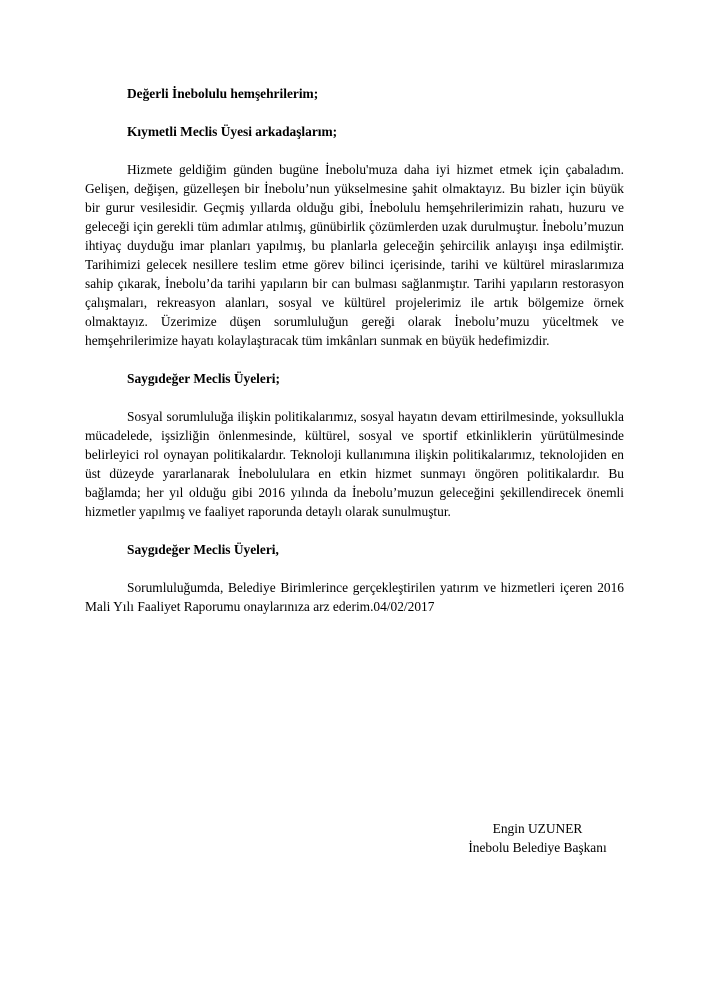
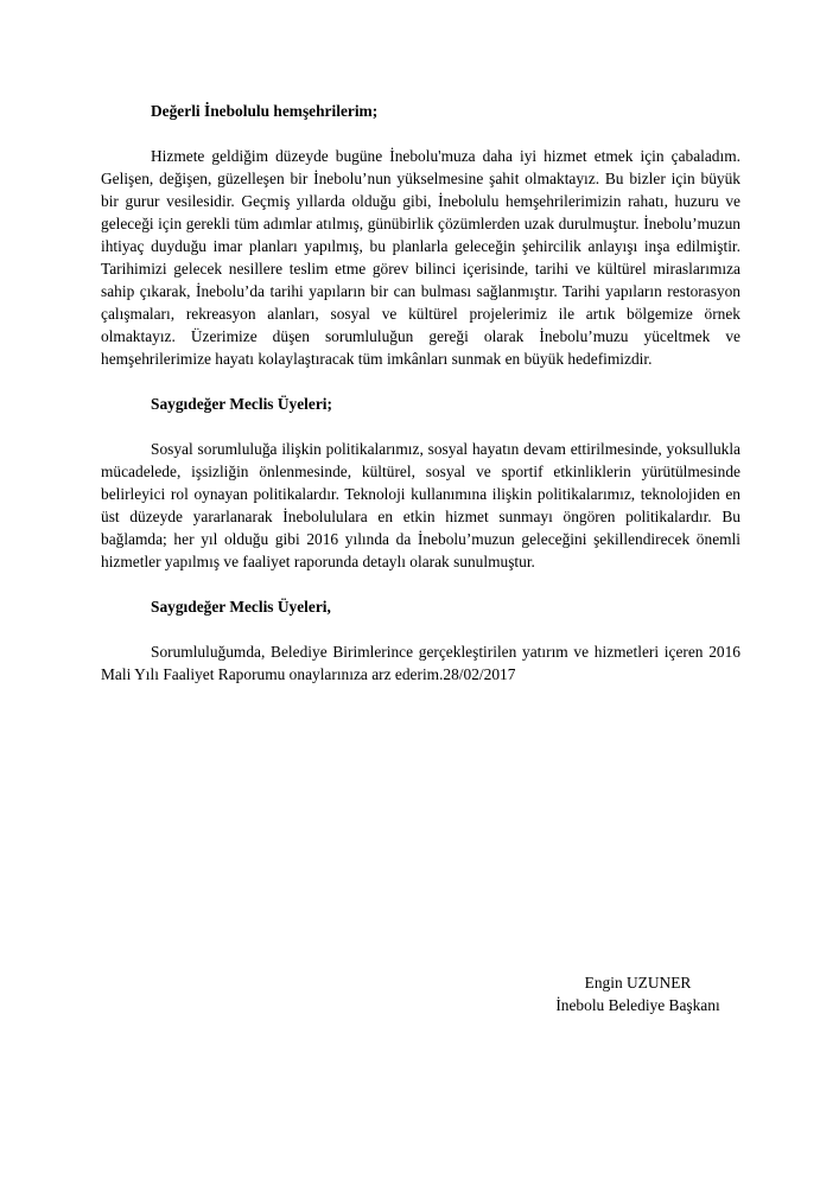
  Değerli İnebolulu hemşehrilerim;
- Kıymetli Meclis Üyesi arkadaşlarım;
- Hizmete geldiğim günden bugüne İnebolu'muza daha iyi hizmet etmek için çabaladım. Gelişen, değişen, güzelleşen bir İnebolu’nun yükselmesine şahit olmaktayız. Bu bizler için büyük bir gurur vesilesidir. Geçmiş yıllarda olduğu gibi, İnebolulu hemşehrilerimizin rahatı, huzuru ve geleceği için gerekli tüm adımlar atılmış, günübirlik çözümlerden uzak durulmuştur. İnebolu’muzun ihtiyaç duyduğu imar planları yapılmış, bu planlarla geleceğin şehircilik anlayışı inşa edilmiştir. Tarihimizi gelecek nesillere teslim etme görev bilinci içerisinde, tarihi ve kültürel miraslarımıza sahip çıkarak, İnebolu’da tarihi yapıların bir can bulması sağlanmıştır. Tarihi yapıların restorasyon çalışmaları, rekreasyon alanları, sosyal ve kültürel projelerimiz ile artık bölgemize örnek olmaktayız. Üzerimize düşen sorumluluğun gereği olarak İnebolu’muzu yüceltmek ve hemşehrilerimize hayatı kolaylaştıracak tüm imkânları sunmak en büyük hedefimizdir.
+ Hizmete geldiğim düzeyde bugüne İnebolu'muza daha iyi hizmet etmek için çabaladım. Gelişen, değişen, güzelleşen bir İnebolu’nun yükselmesine şahit olmaktayız. Bu bizler için büyük bir gurur vesilesidir. Geçmiş yıllarda olduğu gibi, İnebolulu hemşehrilerimizin rahatı, huzuru ve geleceği için gerekli tüm adımlar atılmış, günübirlik çözümlerden uzak durulmuştur. İnebolu’muzun ihtiyaç duyduğu imar planları yapılmış, bu planlarla geleceğin şehircilik anlayışı inşa edilmiştir. Tarihimizi gelecek nesillere teslim etme görev bilinci içerisinde, tarihi ve kültürel miraslarımıza sahip çıkarak, İnebolu’da tarihi yapıların bir can bulması sağlanmıştır. Tarihi yapıların restorasyon çalışmaları, rekreasyon alanları, sosyal ve kültürel projelerimiz ile artık bölgemize örnek olmaktayız. Üzerimize düşen sorumluluğun gereği olarak İnebolu’muzu yüceltmek ve hemşehrilerimize hayatı kolaylaştıracak tüm imkânları sunmak en büyük hedefimizdir.
  Saygıdeğer Meclis Üyeleri;
  Sosyal sorumluluğa ilişkin politikalarımız, sosyal hayatın devam ettirilmesinde, yoksullukla mücadelede, işsizliğin önlenmesinde, kültürel, sosyal ve sportif etkinliklerin yürütülmesinde belirleyici rol oynayan politikalardır. Teknoloji kullanımına ilişkin politikalarımız, teknolojiden en üst düzeyde yararlanarak İnebolululara en etkin hizmet sunmayı öngören politikalardır. Bu bağlamda; her yıl olduğu gibi 2016 yılında da İnebolu’muzun geleceğini şekillendirecek önemli hizmetler yapılmış ve faaliyet raporunda detaylı olarak sunulmuştur.
  Saygıdeğer Meclis Üyeleri,
- Sorumluluğumda, Belediye Birimlerince gerçekleştirilen yatırım ve hizmetleri içeren 2016 Mali Yılı Faaliyet Raporumu onaylarınıza arz ederim.04/02/2017
+ Sorumluluğumda, Belediye Birimlerince gerçekleştirilen yatırım ve hizmetleri içeren 2016 Mali Yılı Faaliyet Raporumu onaylarınıza arz ederim.28/02/2017
  Engin UZUNER
  İnebolu Belediye Başkanı
